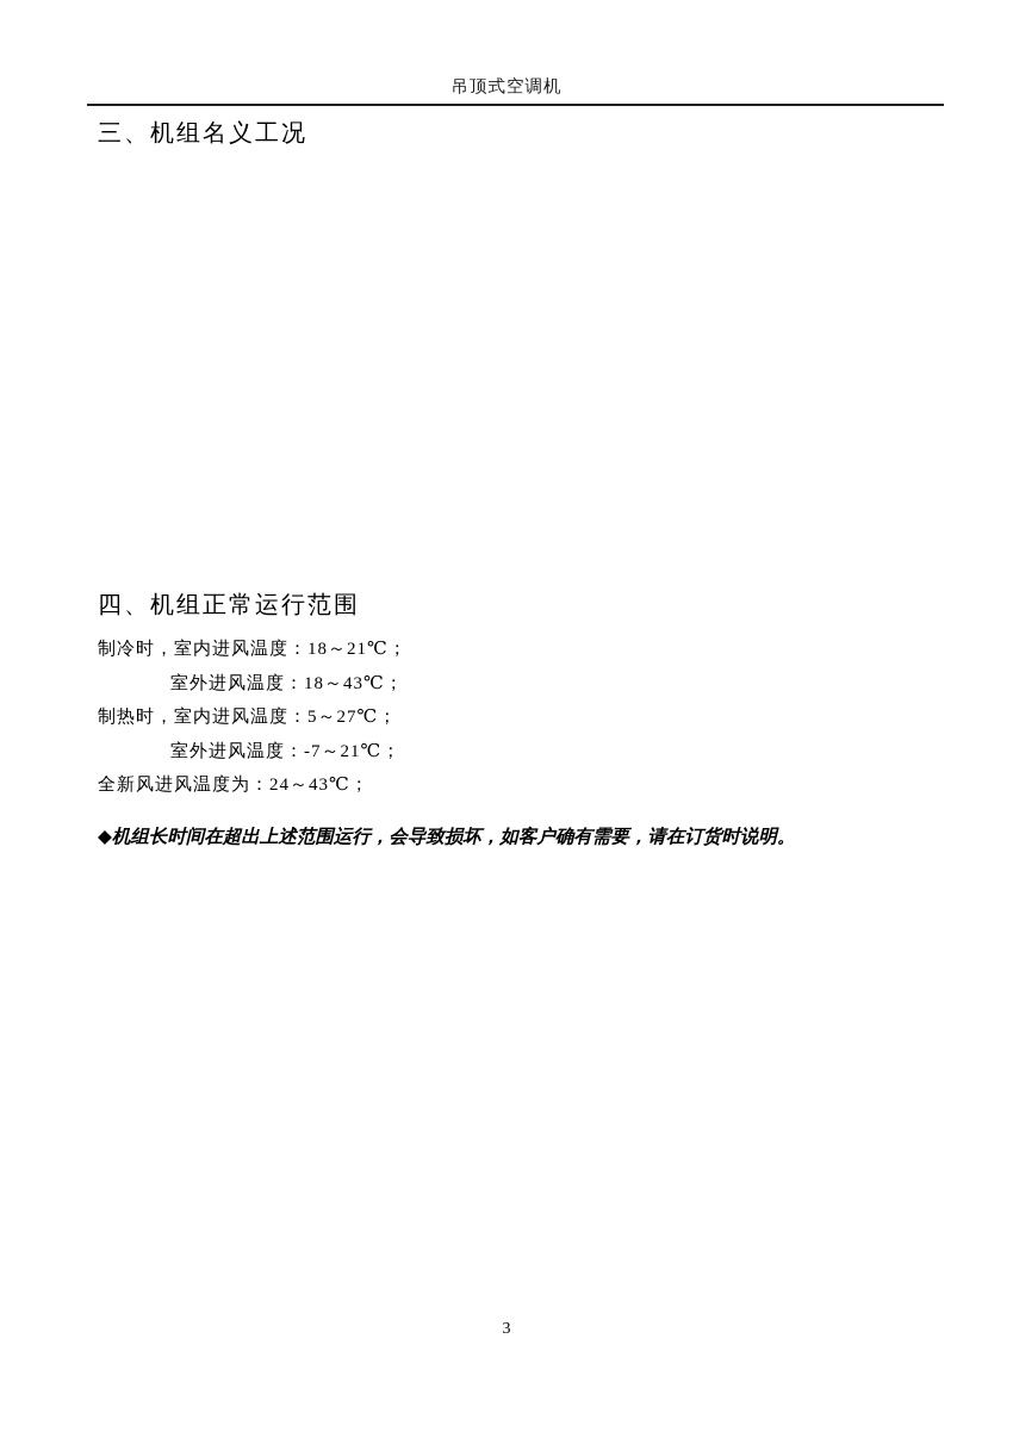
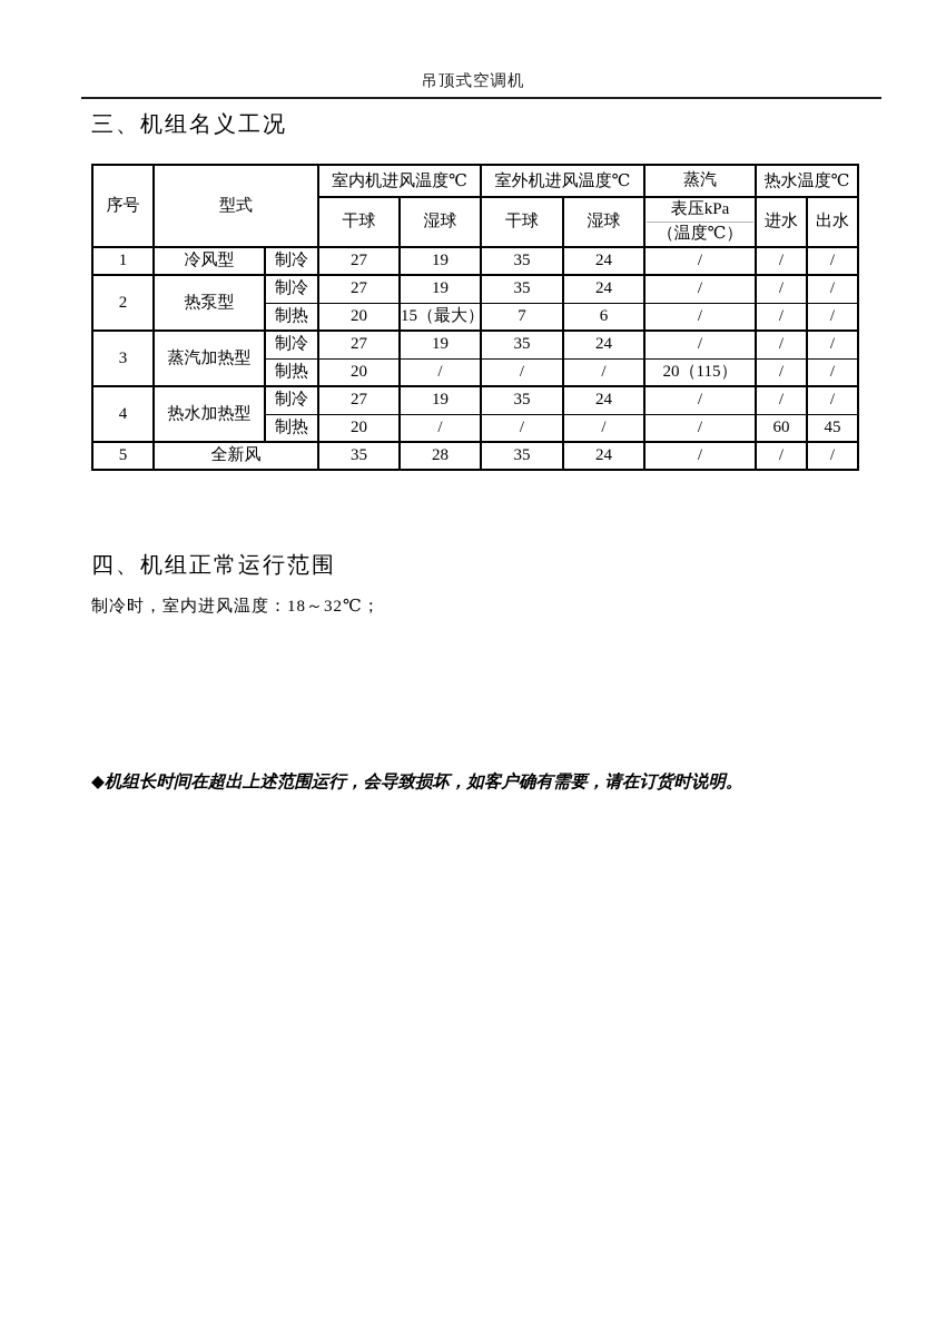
  吊顶式空调机
  三、机组名义工况
+ 序号	型式	室内机进风温度℃	室外机进风温度℃	蒸汽	热水温度℃
+ 干球	湿球	干球	湿球	表压kPa （温度℃）	进水	出水
+ 1	冷风型	制冷	27	19	35	24	/	/	/
+ 2	热泵型	制冷	27	19	35	24	/	/	/
+ 制热	20	15（最大）	7	6	/	/	/
+ 3	蒸汽加热型	制冷	27	19	35	24	/	/	/
+ 制热	20	/	/	/	20（115）	/	/
+ 4	热水加热型	制冷	27	19	35	24	/	/	/
+ 制热	20	/	/	/	/	60	45
+ 5	全新风	35	28	35	24	/	/	/
  四、机组正常运行范围
- 制冷时，室内进风温度：18～21℃；
+ 制冷时，室内进风温度：18～32℃；
- 室外进风温度：18～43℃；
- 制热时，室内进风温度：5～27℃；
- 室外进风温度：-7～21℃；
- 全新风进风温度为：24～43℃；
  ◆机组长时间在超出上述范围运行，会导致损坏，如客户确有需要，请在订货时说明。
- 3
